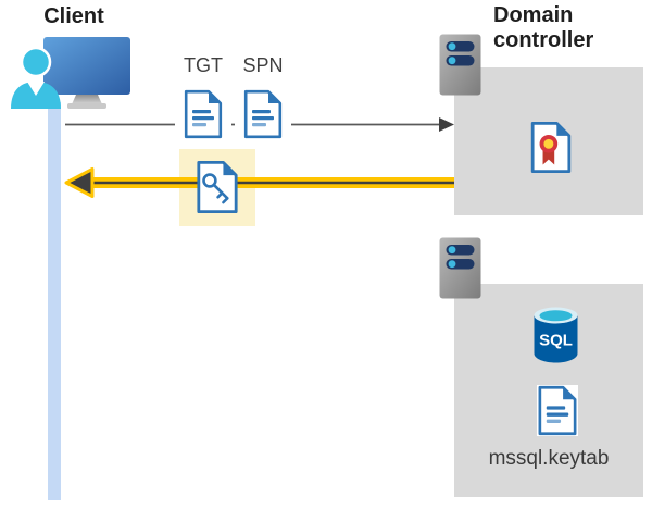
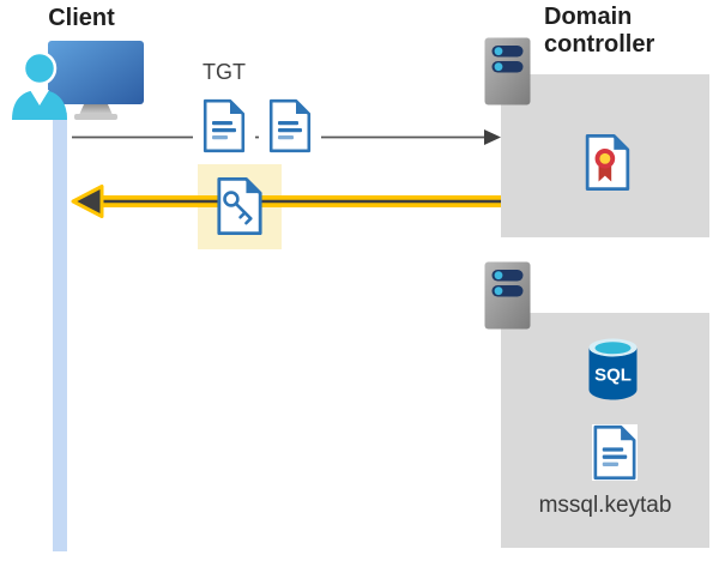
  Client
  TGT
- SPN
  Domain controller
  SQL
  mssql.keytab
